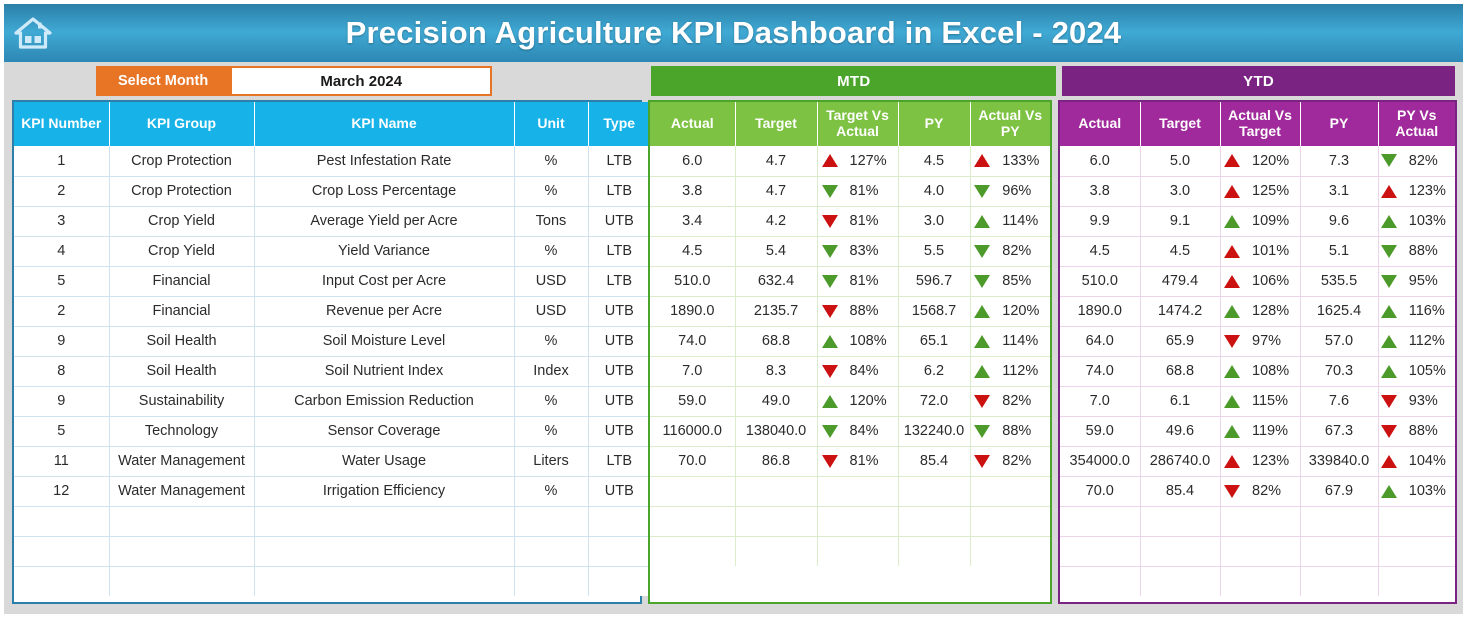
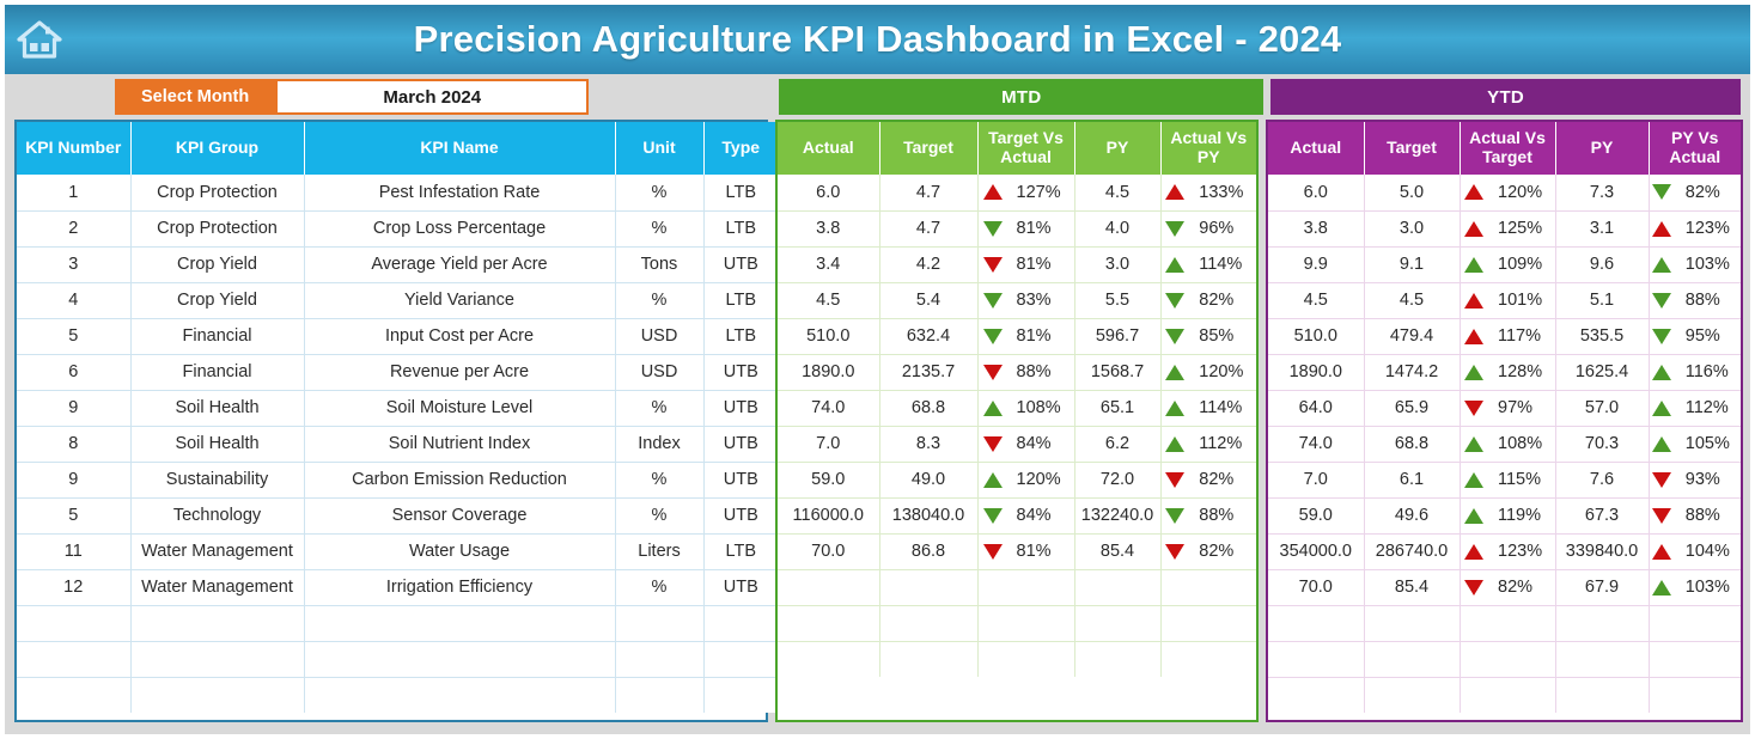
  Precision Agriculture KPI Dashboard in Excel - 2024
  Select Month
  March 2024
  MTD
  YTD
  KPI Number	KPI Group	KPI Name	Unit	Type
  1	Crop Protection	Pest Infestation Rate	%	LTB
  2	Crop Protection	Crop Loss Percentage	%	LTB
  3	Crop Yield	Average Yield per Acre	Tons	UTB
  4	Crop Yield	Yield Variance	%	LTB
  5	Financial	Input Cost per Acre	USD	LTB
- 2	Financial	Revenue per Acre	USD	UTB
+ 6	Financial	Revenue per Acre	USD	UTB
  9	Soil Health	Soil Moisture Level	%	UTB
  8	Soil Health	Soil Nutrient Index	Index	UTB
  9	Sustainability	Carbon Emission Reduction	%	UTB
  5	Technology	Sensor Coverage	%	UTB
  11	Water Management	Water Usage	Liters	LTB
  12	Water Management	Irrigation Efficiency	%	UTB
  Actual	Target	Target Vs Actual	PY	Actual Vs PY
  6.0	4.7	127%	4.5	133%
  3.8	4.7	81%	4.0	96%
  3.4	4.2	81%	3.0	114%
  4.5	5.4	83%	5.5	82%
  510.0	632.4	81%	596.7	85%
  1890.0	2135.7	88%	1568.7	120%
  74.0	68.8	108%	65.1	114%
  7.0	8.3	84%	6.2	112%
  59.0	49.0	120%	72.0	82%
  116000.0	138040.0	84%	132240.0	88%
  70.0	86.8	81%	85.4	82%
  Actual	Target	Actual Vs Target	PY	PY Vs Actual
  6.0	5.0	120%	7.3	82%
  3.8	3.0	125%	3.1	123%
  9.9	9.1	109%	9.6	103%
  4.5	4.5	101%	5.1	88%
- 510.0	479.4	106%	535.5	95%
+ 510.0	479.4	117%	535.5	95%
  1890.0	1474.2	128%	1625.4	116%
  64.0	65.9	97%	57.0	112%
  74.0	68.8	108%	70.3	105%
  7.0	6.1	115%	7.6	93%
  59.0	49.6	119%	67.3	88%
  354000.0	286740.0	123%	339840.0	104%
  70.0	85.4	82%	67.9	103%
